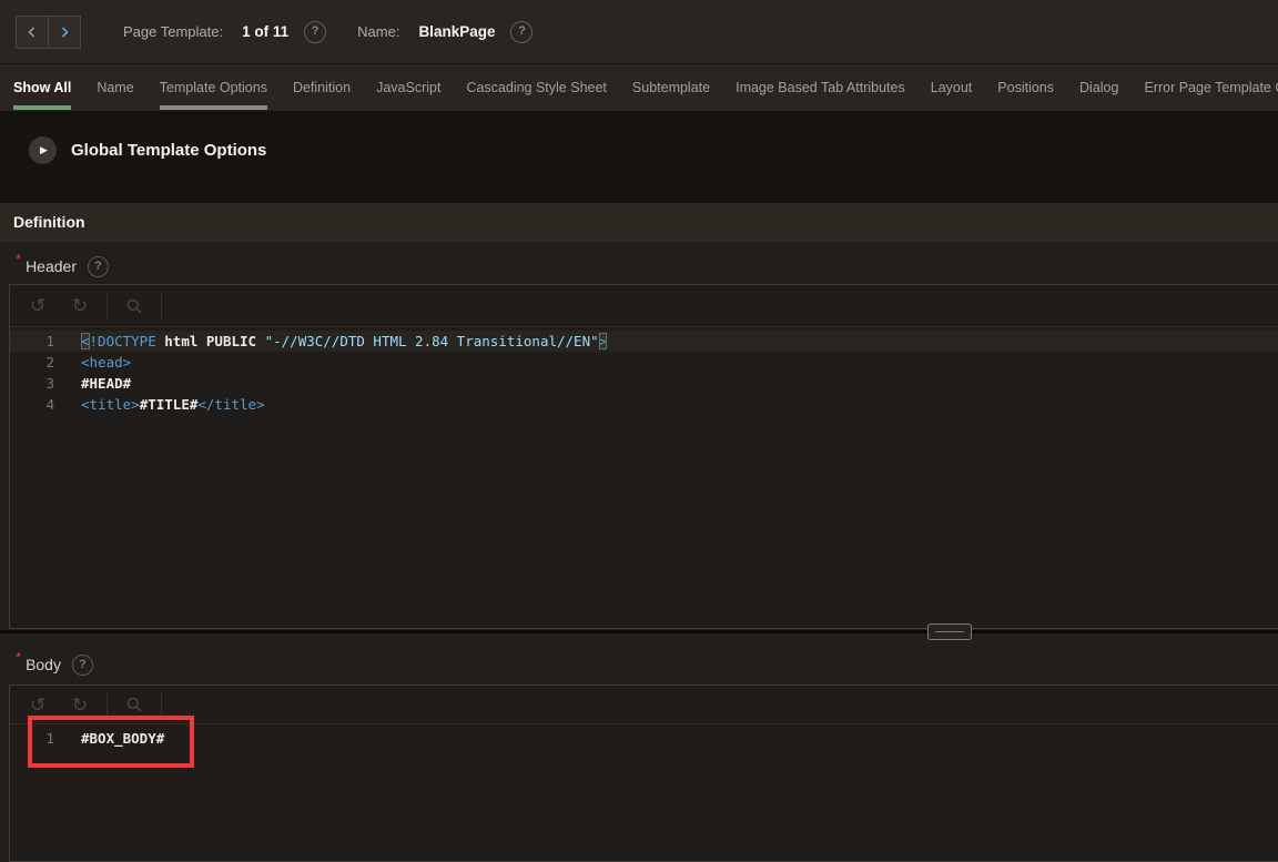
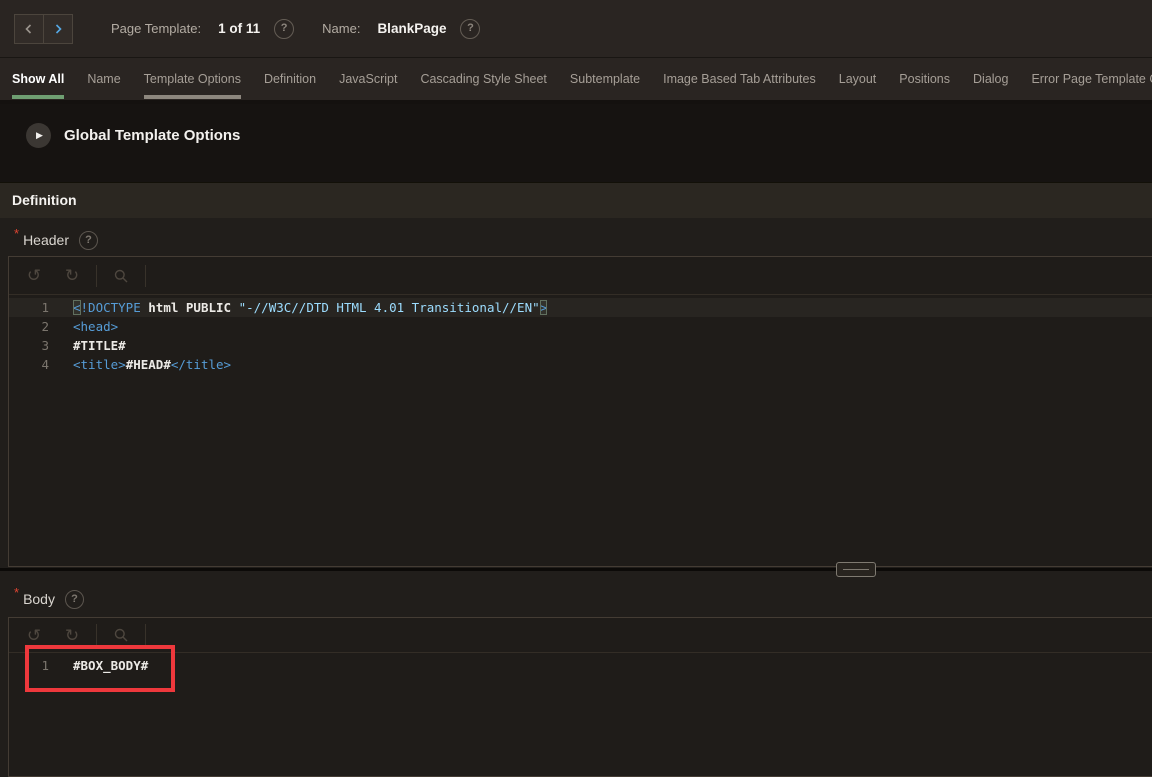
  Page Template:
  1 of 11
  ?
  Name:
  BlankPage
  ?
  Show All
  Name
  Template Options
  Definition
  JavaScript
  Cascading Style Sheet
  Subtemplate
  Image Based Tab Attributes
  Layout
  Positions
  Dialog
  Error Page Template
  ▶
  Global Template Options
  Definition
  *
  Header
  ?
  ↺
  ↻
  1
- <!DOCTYPE html PUBLIC "-//W3C//DTD HTML 2.84 Transitional//EN">
+ <!DOCTYPE html PUBLIC "-//W3C//DTD HTML 4.01 Transitional//EN">
  2
  <head>
  3
- #HEAD#
+ #TITLE#
  4
- <title>#TITLE#</title>
+ <title>#HEAD#</title>
  *
  Body
  ?
  ↺
  ↻
  1
  #BOX_BODY#
